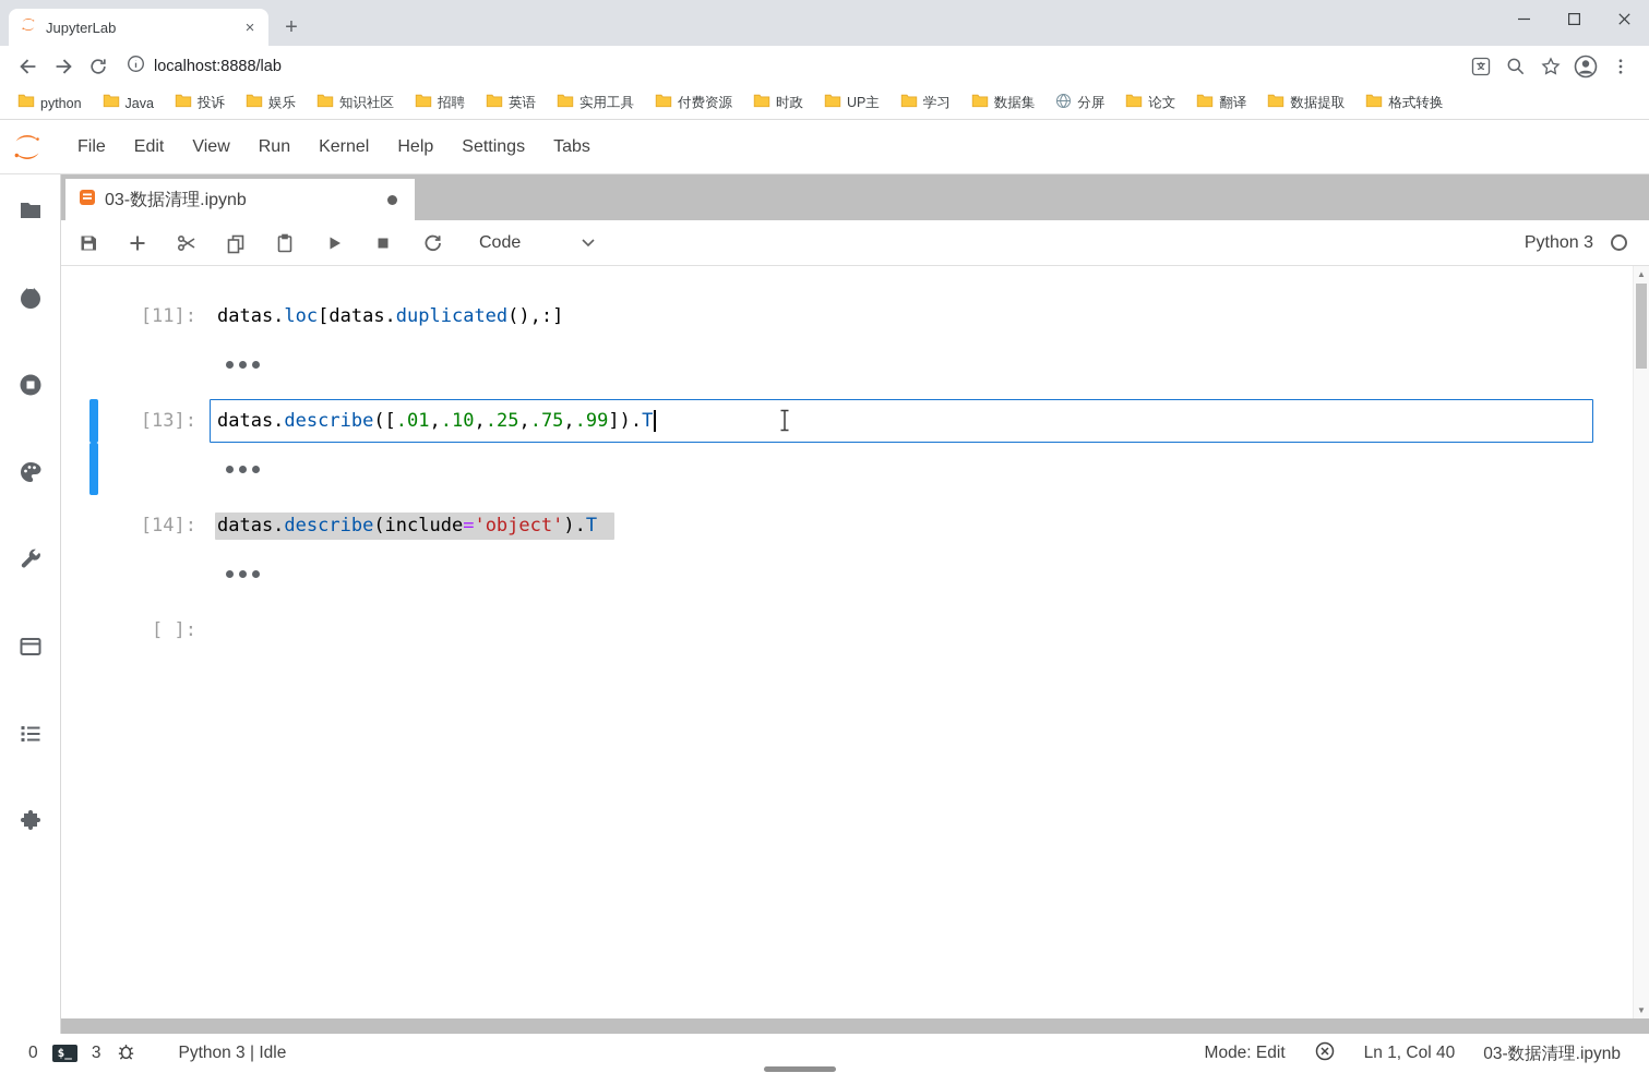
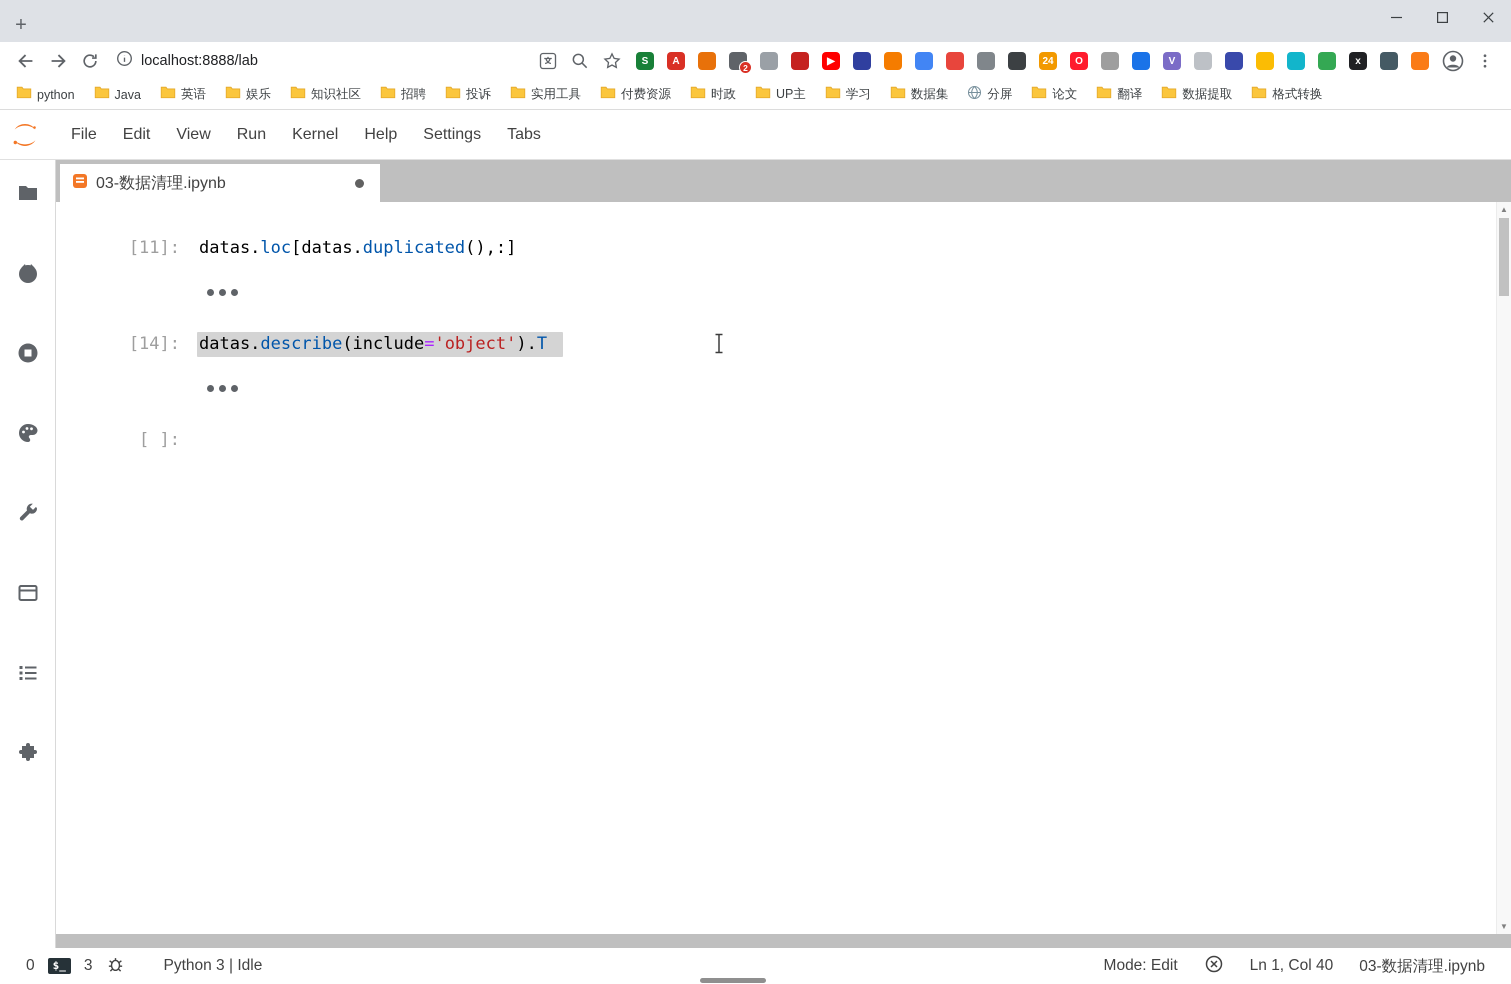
- JupyterLab
- ×
  +
  localhost:8888/lab
+ S
+ A
+ 2
+ ▶
+ 24
+ O
+ V
+ x
  python
  Java
- 投诉
+ 英语
  娱乐
  知识社区
  招聘
- 英语
+ 投诉
  实用工具
  付费资源
  时政
  UP主
  学习
  数据集
  分屏
  论文
  翻译
  数据提取
  格式转换
  File
  Edit
  View
  Run
  Kernel
  Help
  Settings
  Tabs
  03-数据清理.ipynb
- Code
- Python 3
  [11]:
  datas.loc[datas.duplicated(),:]
- [13]:
- datas.describe([.01,.10,.25,.75,.99]).T
  [14]:
  datas.describe(include='object').T
  [ ]:
  ▲
  ▼
  0
  $_
  3
  Python 3 | Idle
  Mode: Edit
  Ln 1, Col 40
  03-数据清理.ipynb
